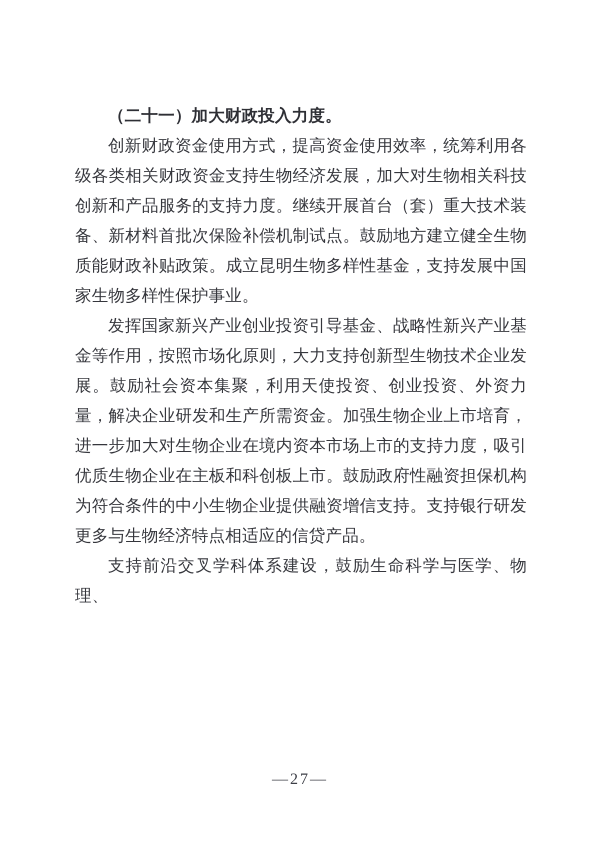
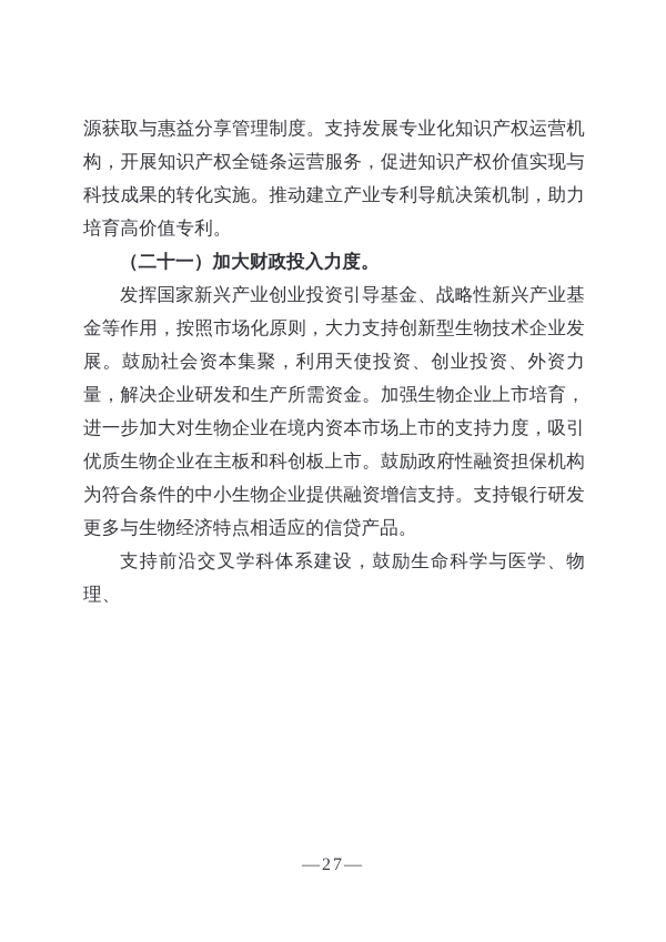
+ 源获取与惠益分享管理制度。支持发展专业化知识产权运营机构，开展知识产权全链条运营服务，促进知识产权价值实现与科技成果的转化实施。推动建立产业专利导航决策机制，助力培育高价值专利。
  （二十一）加大财政投入力度。
- 创新财政资金使用方式，提高资金使用效率，统筹利用各级各类相关财政资金支持生物经济发展，加大对生物相关科技创新和产品服务的支持力度。继续开展首台（套）重大技术装备、新材料首批次保险补偿机制试点。鼓励地方建立健全生物质能财政补贴政策。成立昆明生物多样性基金，支持发展中国家生物多样性保护事业。
  发挥国家新兴产业创业投资引导基金、战略性新兴产业基金等作用，按照市场化原则，大力支持创新型生物技术企业发展。鼓励社会资本集聚，利用天使投资、创业投资、外资力量，解决企业研发和生产所需资金。加强生物企业上市培育，进一步加大对生物企业在境内资本市场上市的支持力度，吸引优质生物企业在主板和科创板上市。鼓励政府性融资担保机构为符合条件的中小生物企业提供融资增信支持。支持银行研发更多与生物经济特点相适应的信贷产品。
  支持前沿交叉学科体系建设，鼓励生命科学与医学、物理、
  —27—
